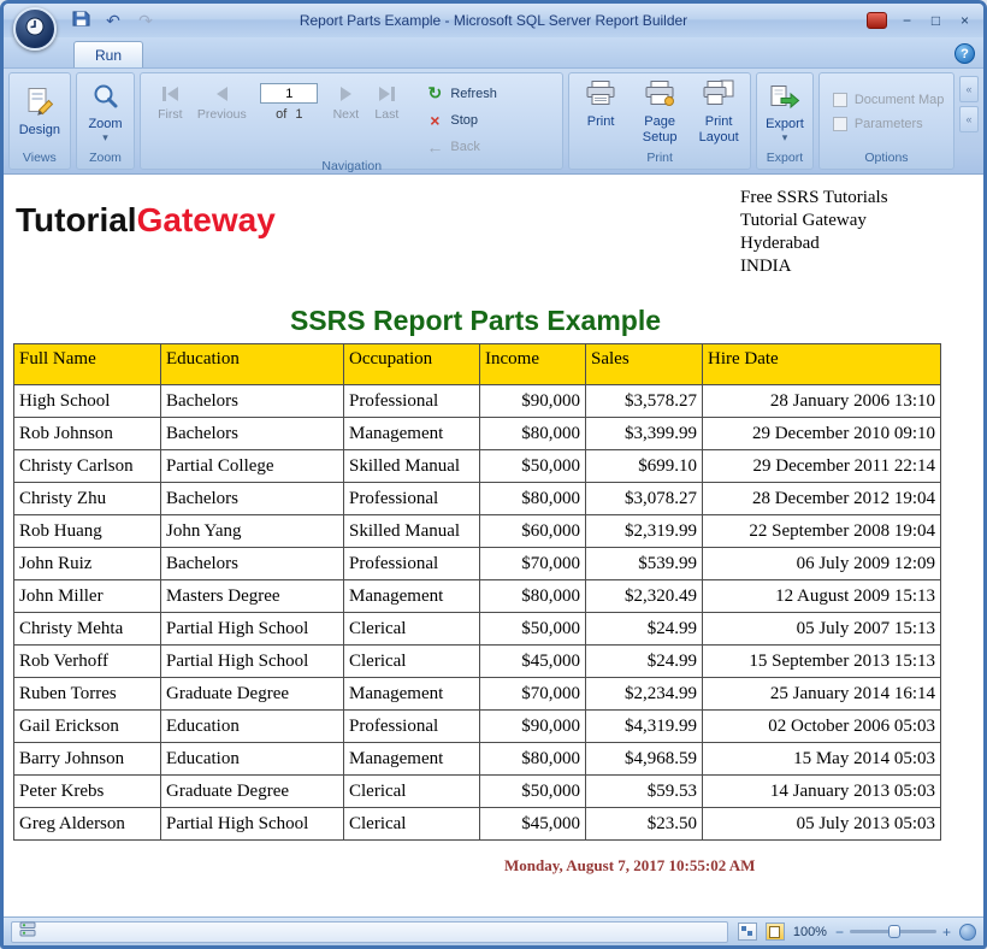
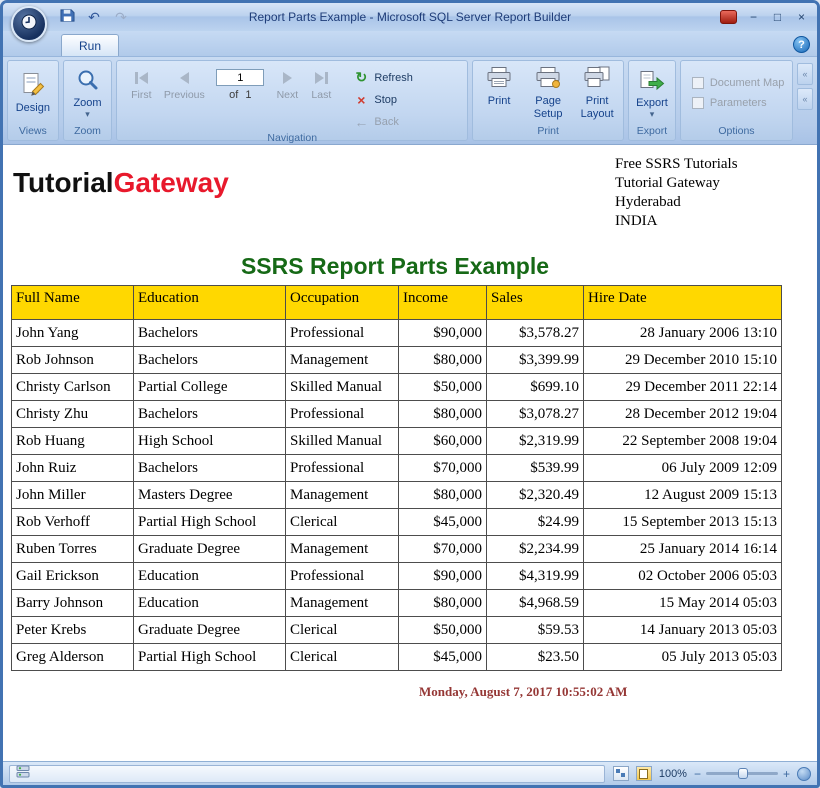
  ↶
  ↷
  Report Parts Example - Microsoft SQL Server Report Builder
  −
  □
  ×
  Run
  ?
  Design
  Views
  Zoom
  ▾
  Zoom
  First
  Previous
  1
  of 1
  Next
  Last
  ↻
  Refresh
  ×
  Stop
  ←
  Back
  Navigation
  Print
  Page Setup
  Print Layout
  Print
  Export
  ▾
  Export
  Document Map
  Parameters
  Options
  «
  «
  TutorialGateway
  Free SSRS Tutorials
  Tutorial Gateway
  Hyderabad
  INDIA
  SSRS Report Parts Example
  Full Name	Education	Occupation	Income	Sales	Hire Date
- High School	Bachelors	Professional	$90,000	$3,578.27	28 January 2006 13:10
+ John Yang	Bachelors	Professional	$90,000	$3,578.27	28 January 2006 13:10
- Rob Johnson	Bachelors	Management	$80,000	$3,399.99	29 December 2010 09:10
+ Rob Johnson	Bachelors	Management	$80,000	$3,399.99	29 December 2010 15:10
  Christy Carlson	Partial College	Skilled Manual	$50,000	$699.10	29 December 2011 22:14
  Christy Zhu	Bachelors	Professional	$80,000	$3,078.27	28 December 2012 19:04
- Rob Huang	John Yang	Skilled Manual	$60,000	$2,319.99	22 September 2008 19:04
+ Rob Huang	High School	Skilled Manual	$60,000	$2,319.99	22 September 2008 19:04
  John Ruiz	Bachelors	Professional	$70,000	$539.99	06 July 2009 12:09
  John Miller	Masters Degree	Management	$80,000	$2,320.49	12 August 2009 15:13
- Christy Mehta	Partial High School	Clerical	$50,000	$24.99	05 July 2007 15:13
  Rob Verhoff	Partial High School	Clerical	$45,000	$24.99	15 September 2013 15:13
  Ruben Torres	Graduate Degree	Management	$70,000	$2,234.99	25 January 2014 16:14
  Gail Erickson	Education	Professional	$90,000	$4,319.99	02 October 2006 05:03
  Barry Johnson	Education	Management	$80,000	$4,968.59	15 May 2014 05:03
  Peter Krebs	Graduate Degree	Clerical	$50,000	$59.53	14 January 2013 05:03
  Greg Alderson	Partial High School	Clerical	$45,000	$23.50	05 July 2013 05:03
  Monday, August 7, 2017 10:55:02 AM
  100%
  −
  +
